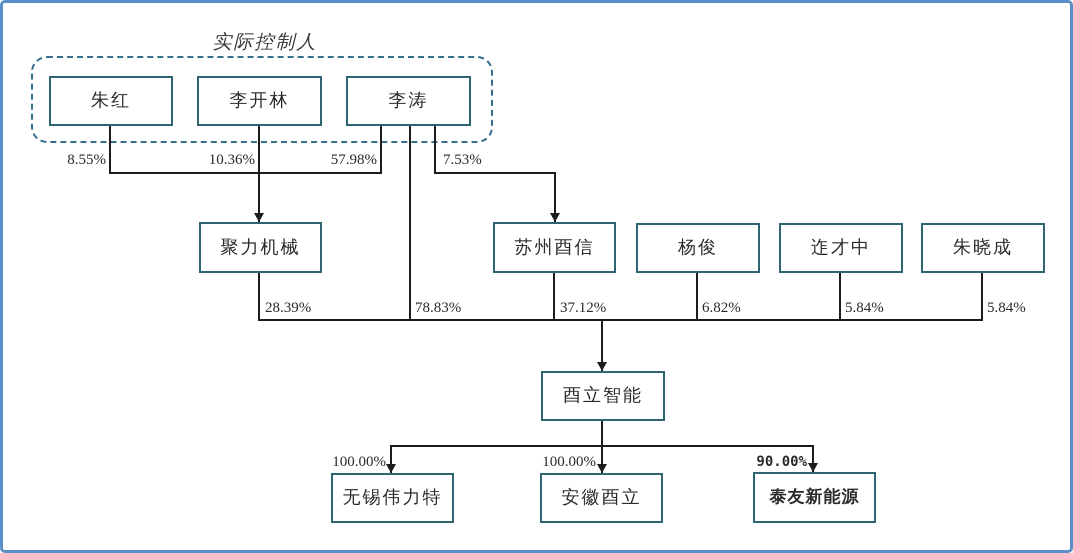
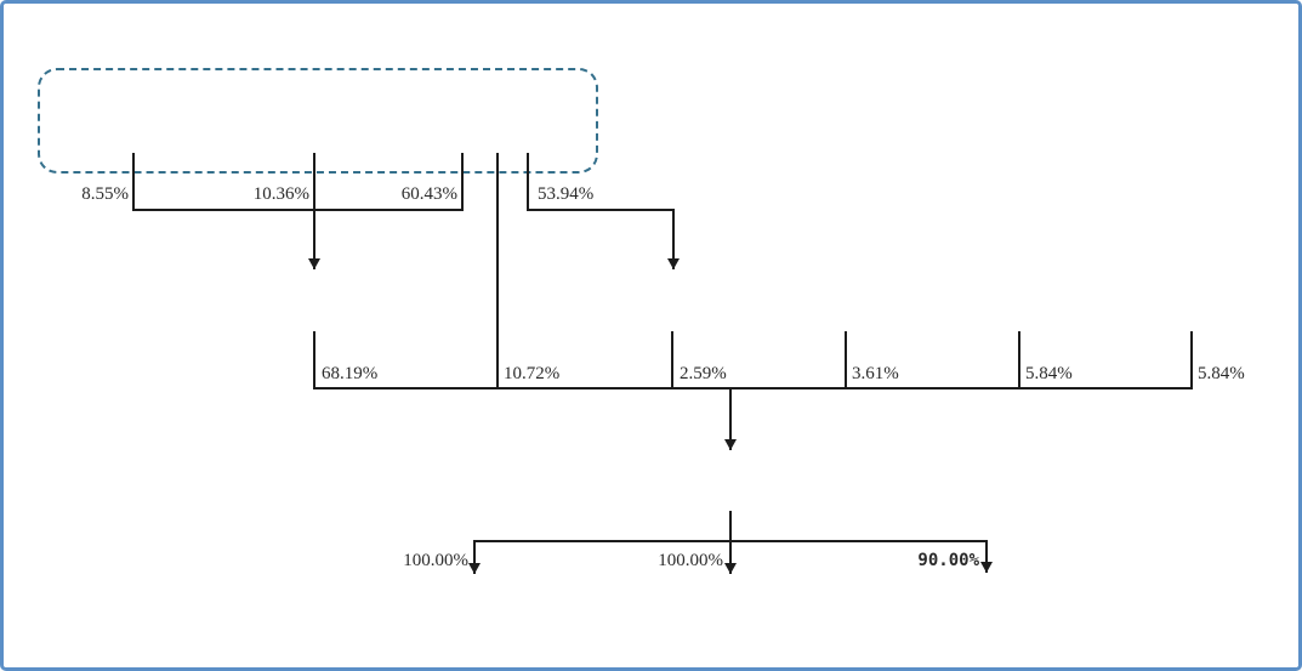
- 实际控制人
- 朱红
- 李开林
- 李涛
- 聚力机械
- 苏州酉信
- 杨俊
- 迮才中
- 朱晓成
- 酉立智能
- 无锡伟力特
- 安徽酉立
- 泰友新能源
  8.55%
  10.36%
- 57.98%
+ 60.43%
- 7.53%
+ 53.94%
- 28.39%
+ 68.19%
- 78.83%
+ 10.72%
- 37.12%
+ 2.59%
- 6.82%
+ 3.61%
  5.84%
  5.84%
  100.00%
  100.00%
  90.00%
